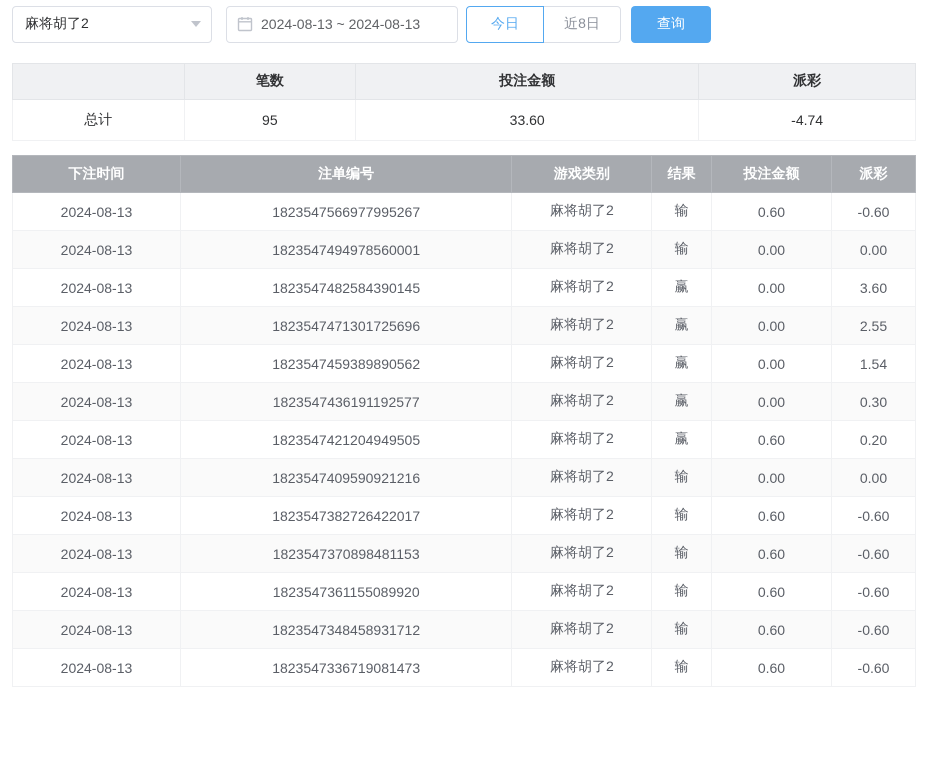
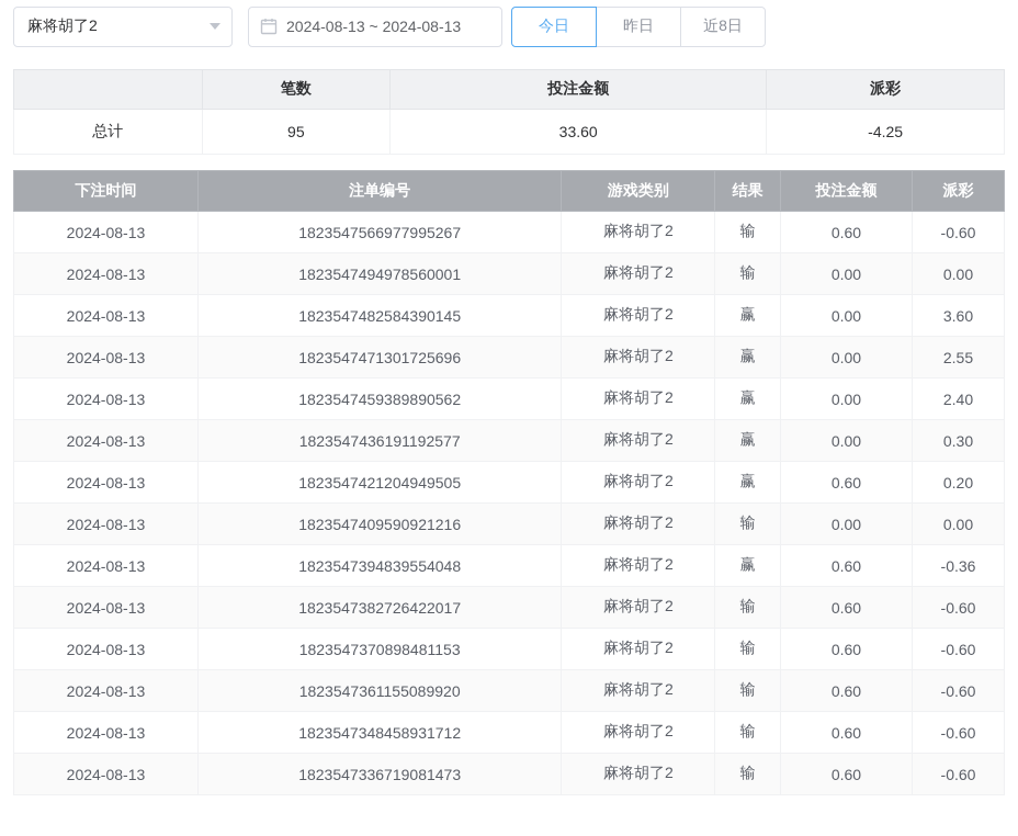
  麻将胡了2
  2024-08-13 ~ 2024-08-13
  今日
+ 昨日
  近8日
- 查询
  	笔数	投注金额	派彩
- 总计	95	33.60	-4.74
+ 总计	95	33.60	-4.25
  下注时间	注单编号	游戏类别	结果	投注金额	派彩
  2024-08-13	1823547566977995267	麻将胡了2	输	0.60	-0.60
  2024-08-13	1823547494978560001	麻将胡了2	输	0.00	0.00
  2024-08-13	1823547482584390145	麻将胡了2	赢	0.00	3.60
  2024-08-13	1823547471301725696	麻将胡了2	赢	0.00	2.55
- 2024-08-13	1823547459389890562	麻将胡了2	赢	0.00	1.54
+ 2024-08-13	1823547459389890562	麻将胡了2	赢	0.00	2.40
  2024-08-13	1823547436191192577	麻将胡了2	赢	0.00	0.30
  2024-08-13	1823547421204949505	麻将胡了2	赢	0.60	0.20
  2024-08-13	1823547409590921216	麻将胡了2	输	0.00	0.00
+ 2024-08-13	1823547394839554048	麻将胡了2	赢	0.60	-0.36
  2024-08-13	1823547382726422017	麻将胡了2	输	0.60	-0.60
  2024-08-13	1823547370898481153	麻将胡了2	输	0.60	-0.60
  2024-08-13	1823547361155089920	麻将胡了2	输	0.60	-0.60
  2024-08-13	1823547348458931712	麻将胡了2	输	0.60	-0.60
  2024-08-13	1823547336719081473	麻将胡了2	输	0.60	-0.60
